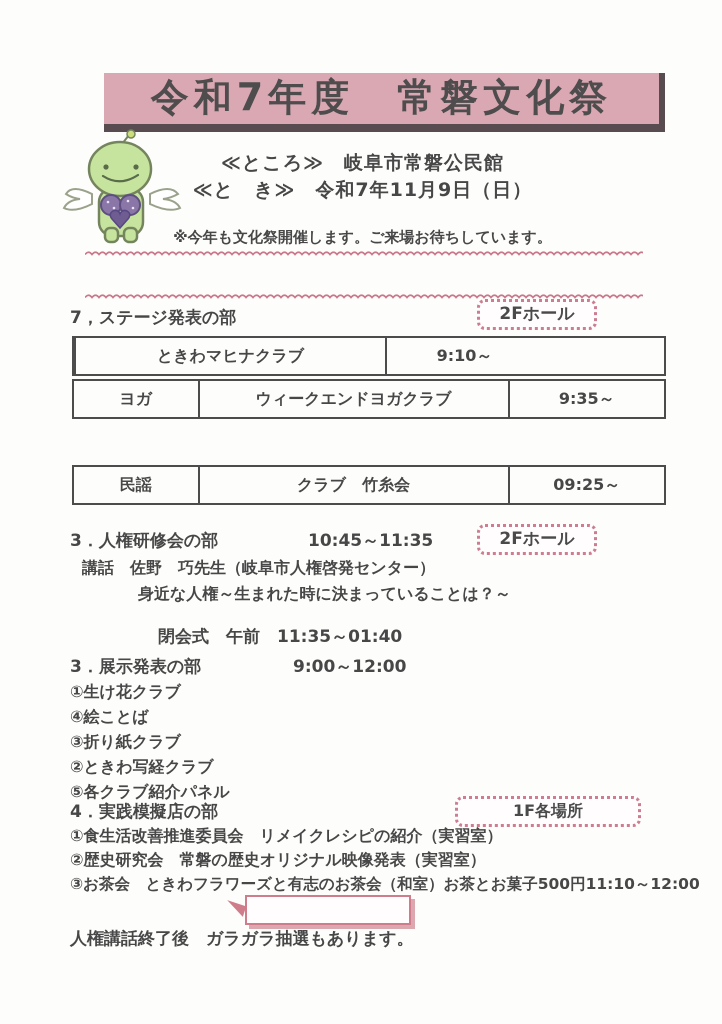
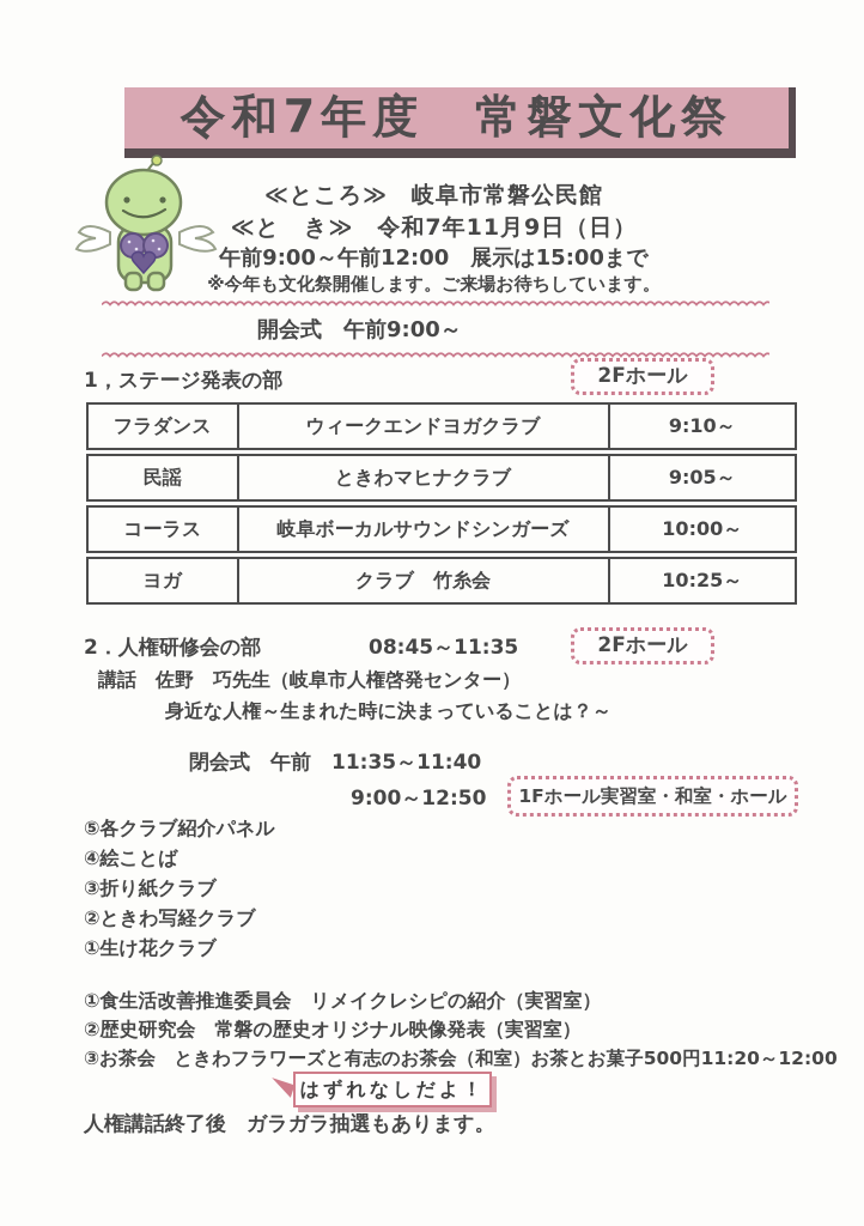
  令和7年度 常磐文化祭
  ≪ところ≫ 岐阜市常磐公民館
  ≪と き≫ 令和7年11月9日（日）
+ 午前9:00～午前12:00 展示は15:00まで
  ※今年も文化祭開催します。ご来場お待ちしています。
+ 開会式 午前9:00～
- 7，ステージ発表の部
+ 1，ステージ発表の部
  2Fホール
+ フラダンス
- ときわマヒナクラブ
+ ウィークエンドヨガクラブ
  9:10～
- ヨガ
+ 民謡
- ウィークエンドヨガクラブ
+ ときわマヒナクラブ
- 9:35～
+ 9:05～
+ コーラス
+ 岐阜ボーカルサウンドシンガーズ
+ 10:00～
- 民謡
+ ヨガ
  クラブ 竹糸会
- 09:25～
+ 10:25～
- 3．人権研修会の部
+ 2．人権研修会の部
- 10:45～11:35
+ 08:45～11:35
  2Fホール
  講話 佐野 巧先生（岐阜市人権啓発センター）
  身近な人権～生まれた時に決まっていることは？～
- 閉会式 午前 11:35～01:40
+ 閉会式 午前 11:35～11:40
- 3．展示発表の部
- 9:00～12:00
+ 9:00～12:50
+ 1Fホール実習室・和室・ホール
- ①生け花クラブ
+ ⑤各クラブ紹介パネル
  ④絵ことば
  ③折り紙クラブ
  ②ときわ写経クラブ
- ⑤各クラブ紹介パネル
+ ①生け花クラブ
- 4．実践模擬店の部
- 1F各場所
  ①食生活改善推進委員会 リメイクレシピの紹介（実習室）
  ②歴史研究会 常磐の歴史オリジナル映像発表（実習室）
- ③お茶会 ときわフラワーズと有志のお茶会（和室）お茶とお菓子500円11:10～12:00
+ ③お茶会 ときわフラワーズと有志のお茶会（和室）お茶とお菓子500円11:20～12:00
+ はずれなしだよ！
  人権講話終了後 ガラガラ抽選もあります。
